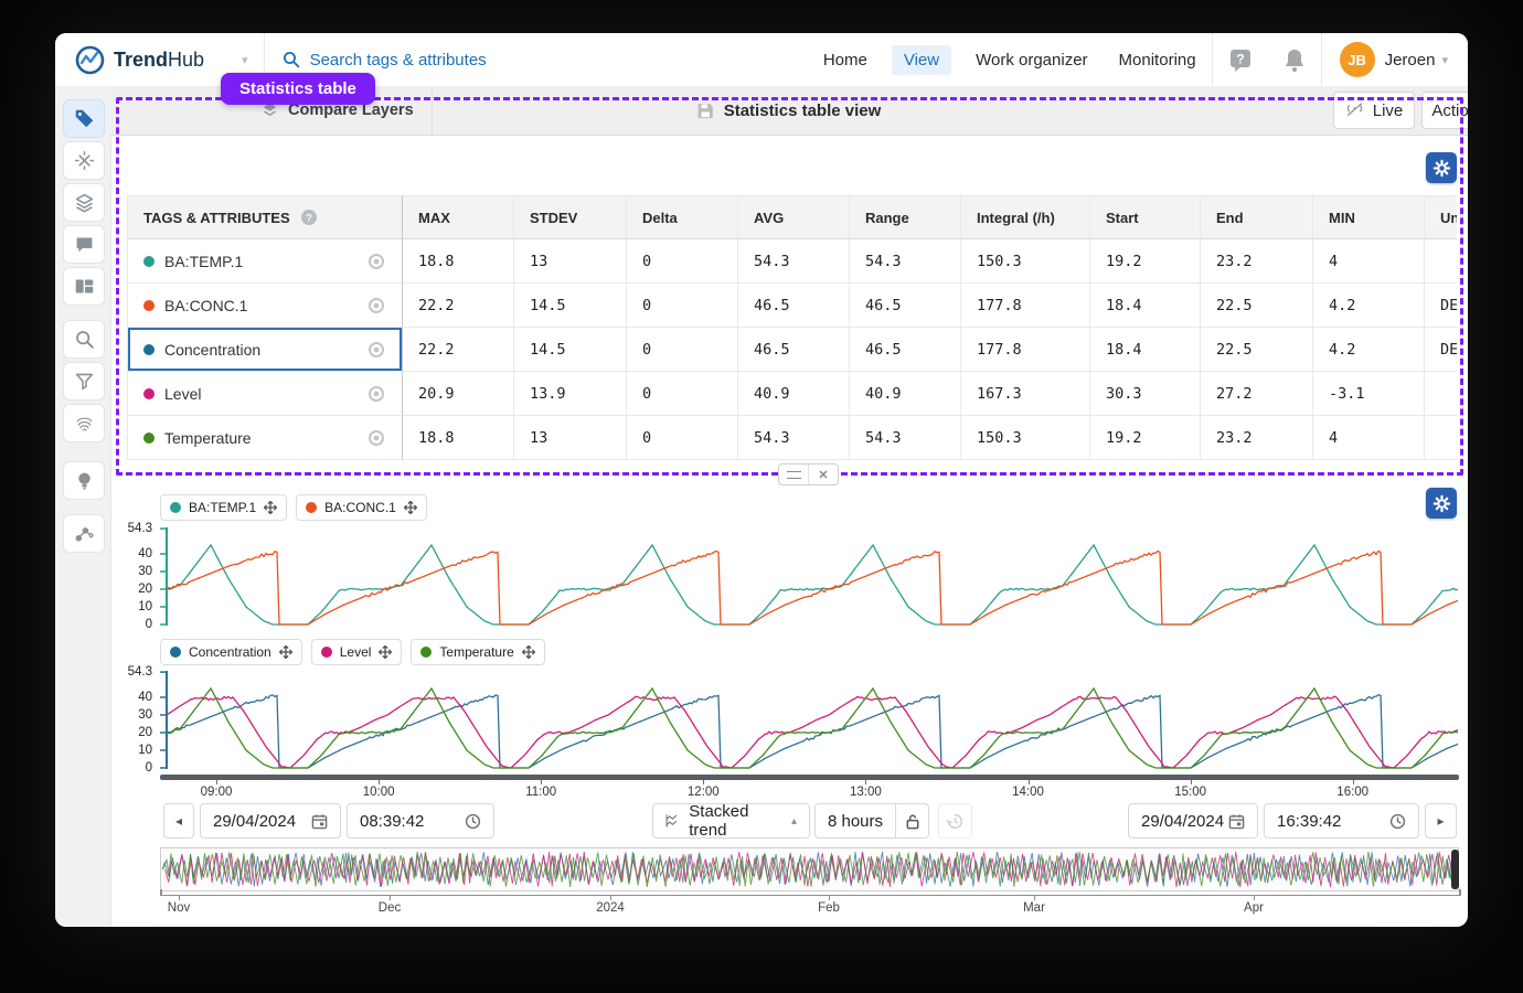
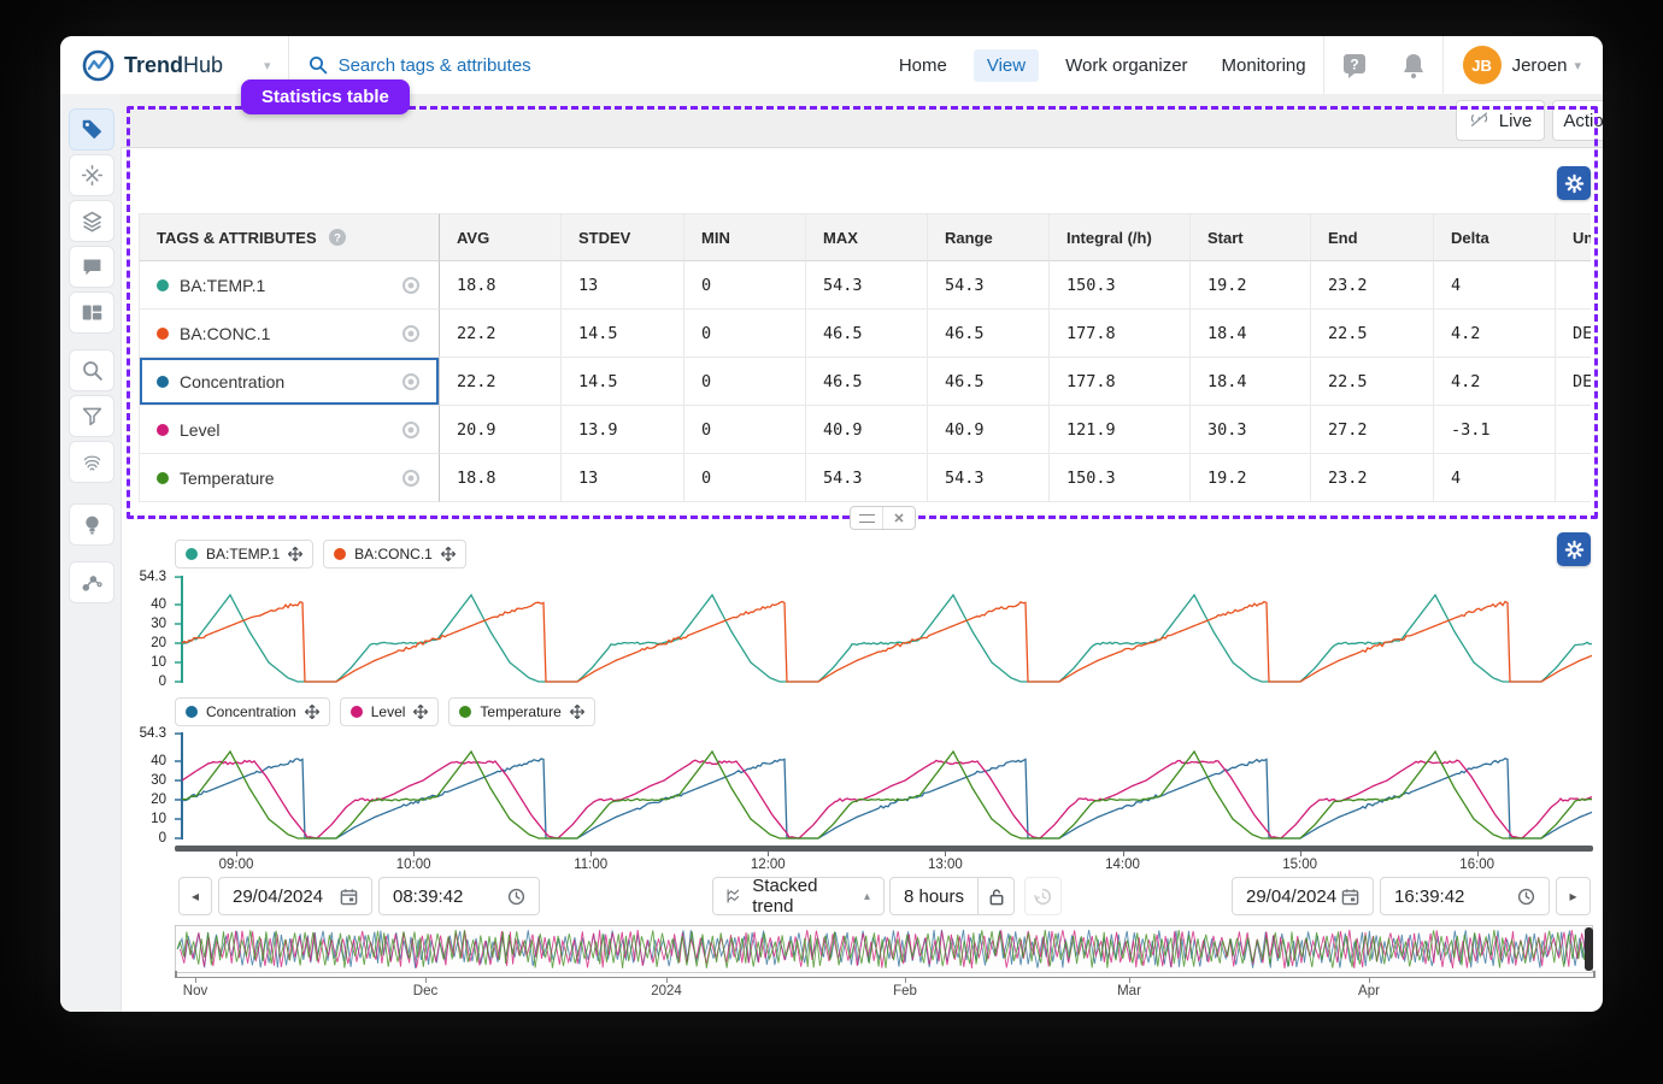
  TrendHub
  ▾
  Search tags & attributes
  Home
  View
  Work organizer
  Monitoring
  ?
  JB
  Jeroen
  ▾
- Compare Layers
- Statistics table view
  Live
  Actio
  TAGS & ATTRIBUTES
  ?
- MAX
+ AVG
  STDEV
- Delta
+ MIN
- AVG
+ MAX
  Range
  Integral (/h)
  Start
  End
- MIN
+ Delta
  Un
  BA:TEMP.1
  18.8
  13
  0
  54.3
  54.3
  150.3
  19.2
  23.2
  4
  BA:CONC.1
  22.2
  14.5
  0
  46.5
  46.5
  177.8
  18.4
  22.5
  4.2
  DE
  Concentration
  22.2
  14.5
  0
  46.5
  46.5
  177.8
  18.4
  22.5
  4.2
  DE
  Level
  20.9
  13.9
  0
  40.9
  40.9
- 167.3
+ 121.9
  30.3
  27.2
  -3.1
  Temperature
  18.8
  13
  0
  54.3
  54.3
  150.3
  19.2
  23.2
  4
  Statistics table
  ✕
  BA:TEMP.1
  BA:CONC.1
  Concentration
  Level
  Temperature
  ◂
  29/04/2024
  08:39:42
  Stacked trend
  ▴
  8 hours
  29/04/2024
  16:39:42
  ▸
  54.3
  40
  30
  20
  10
  0
  54.3
  40
  30
  20
  10
  0
  09:00
  10:00
  11:00
  12:00
  13:00
  14:00
  15:00
  16:00
  Nov
  Dec
  2024
  Feb
  Mar
  Apr
